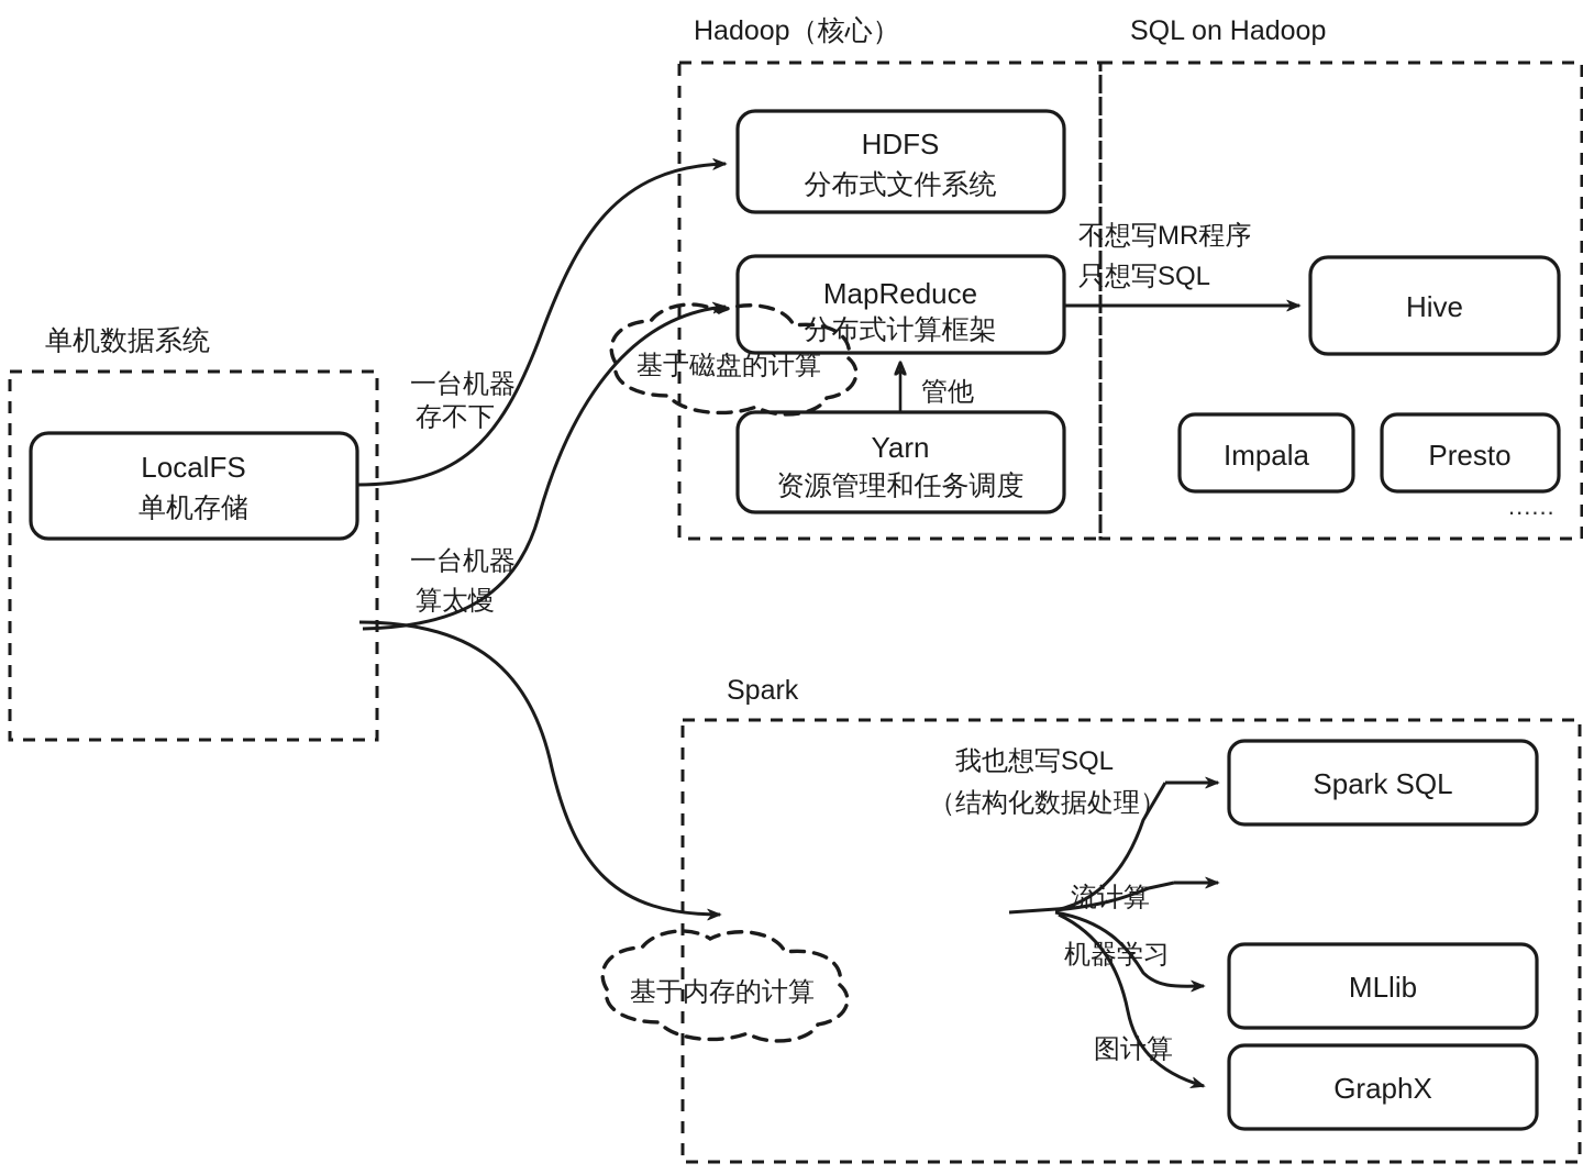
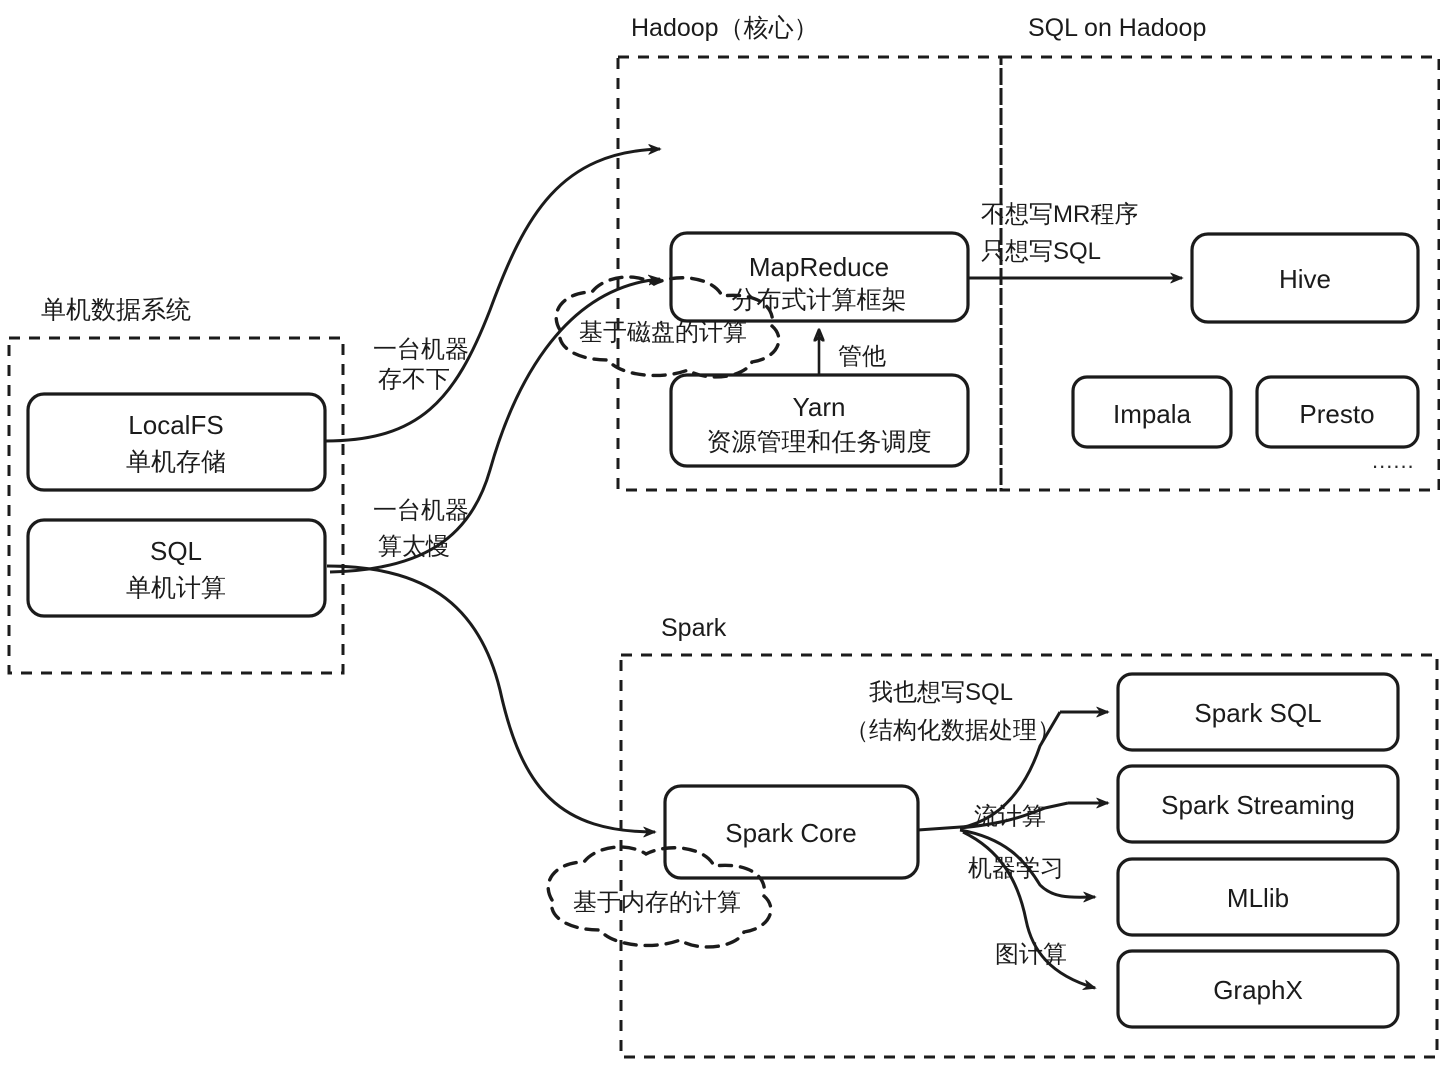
  单机数据系统
  LocalFS
  单机存储
+ SQL
+ 单机计算
  Hadoop（核心）
  SQL on Hadoop
- HDFS
- 分布式文件系统
  MapReduce
  分布式计算框架
  Yarn
  资源管理和任务调度
  Hive
  Impala
  Presto
  ......
  Spark
+ Spark Core
  Spark SQL
+ Spark Streaming
  MLlib
  GraphX
  一台机器
  存不下
  一台机器
  算太慢
  管他
  不想写MR程序
  只想写SQL
  我也想写SQL
  （结构化数据处理）
  流计算
  机器学习
  图计算
  基于磁盘的计算
  基于内存的计算
